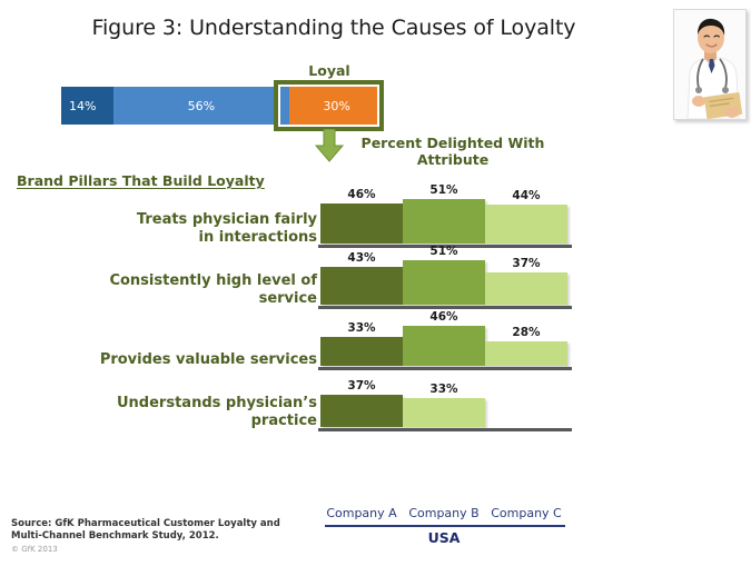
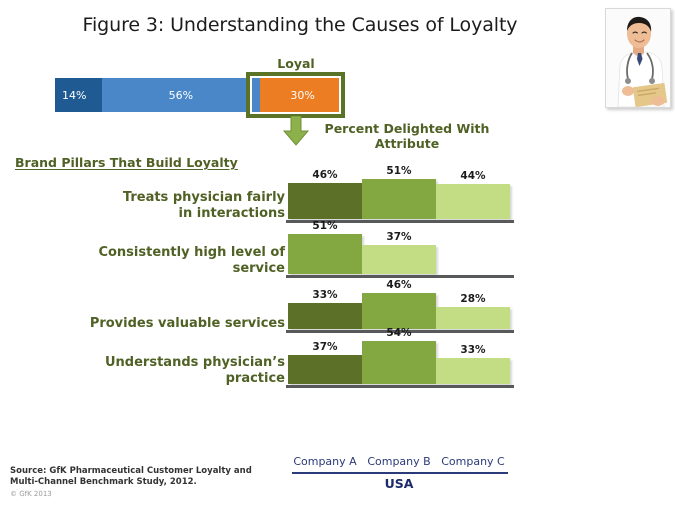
  Figure 3: Understanding the Causes of Loyalty
  Loyal
  14%
  56%
  30%
  Percent Delighted With Attribute
  Brand Pillars That Build Loyalty
  Treats physician fairly
  in interactions
  46%
  51%
  44%
  Consistently high level of
  service
- 43%
  51%
  37%
  Provides valuable services
  33%
  46%
  28%
  Understands physician’s
  practice
  37%
+ 54%
  33%
  Company A
  Company B
  Company C
  USA
  Source: GfK Pharmaceutical Customer Loyalty and Multi-Channel Benchmark Study, 2012.
  © GfK 2013
